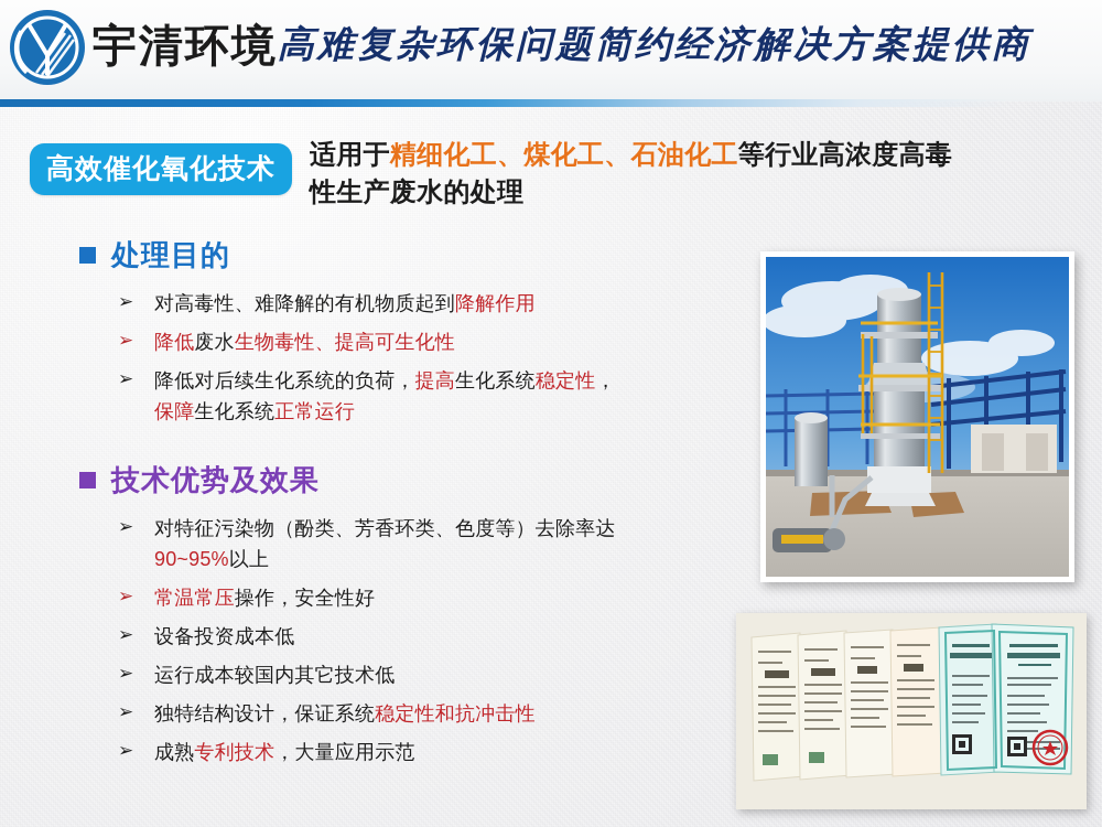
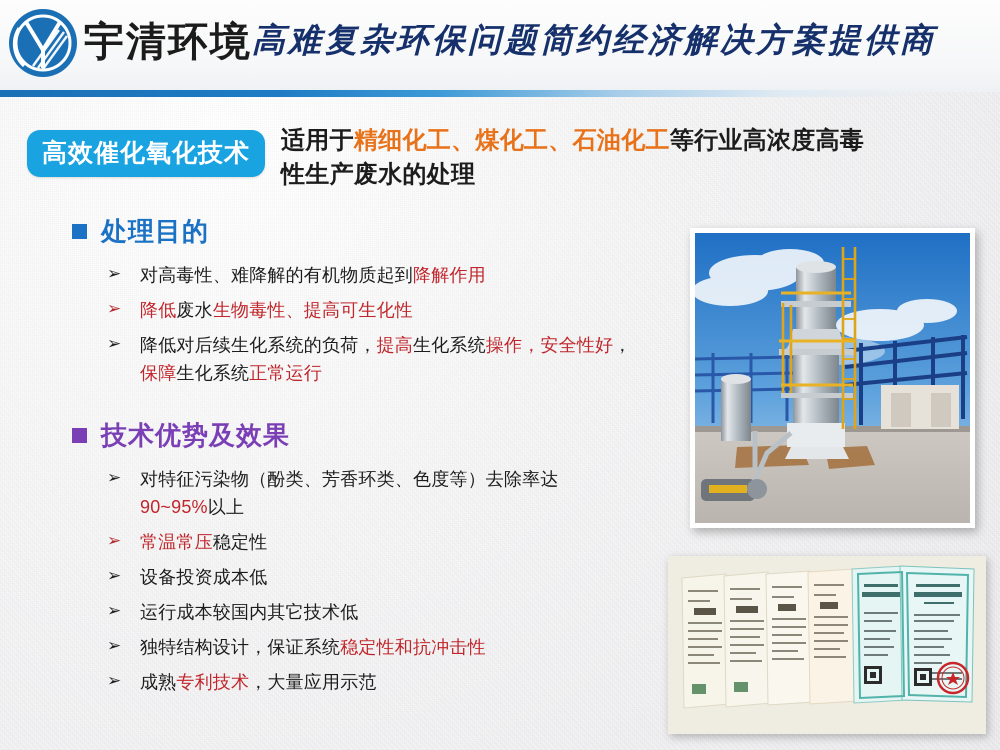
  宇清环境
  高难复杂环保问题简约经济解决方案提供商
  高效催化氧化技术
  适用于精细化工、煤化工、石油化工等行业高浓度高毒
  性生产废水的处理
  处理目的
  ➢
  对高毒性、难降解的有机物质起到降解作用
  ➢
  降低废水生物毒性、提高可生化性
  ➢
- 降低对后续生化系统的负荷，提高生化系统稳定性，
+ 降低对后续生化系统的负荷，提高生化系统操作，安全性好，
  保障生化系统正常运行
  技术优势及效果
  ➢
  对特征污染物（酚类、芳香环类、色度等）去除率达
  90~95%以上
  ➢
- 常温常压操作，安全性好
+ 常温常压稳定性
  ➢
  设备投资成本低
  ➢
  运行成本较国内其它技术低
  ➢
  独特结构设计，保证系统稳定性和抗冲击性
  ➢
  成熟专利技术，大量应用示范
